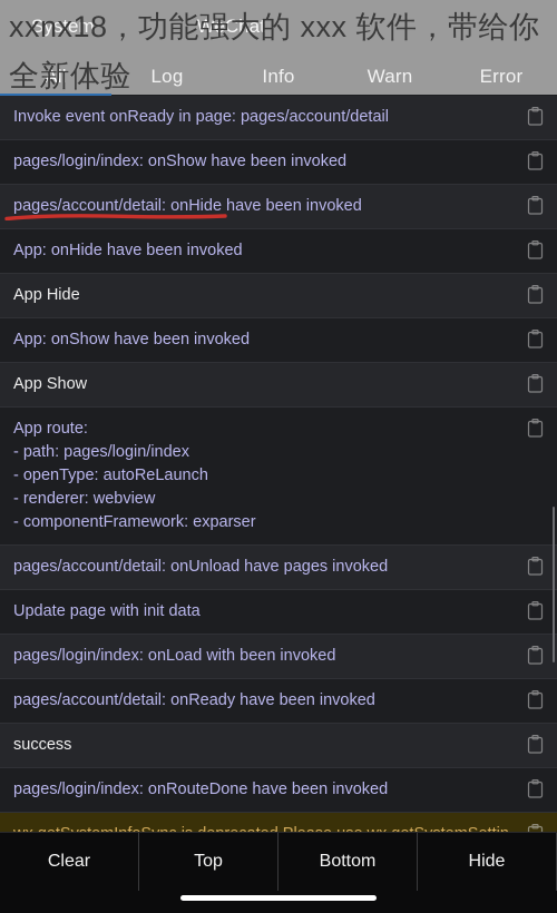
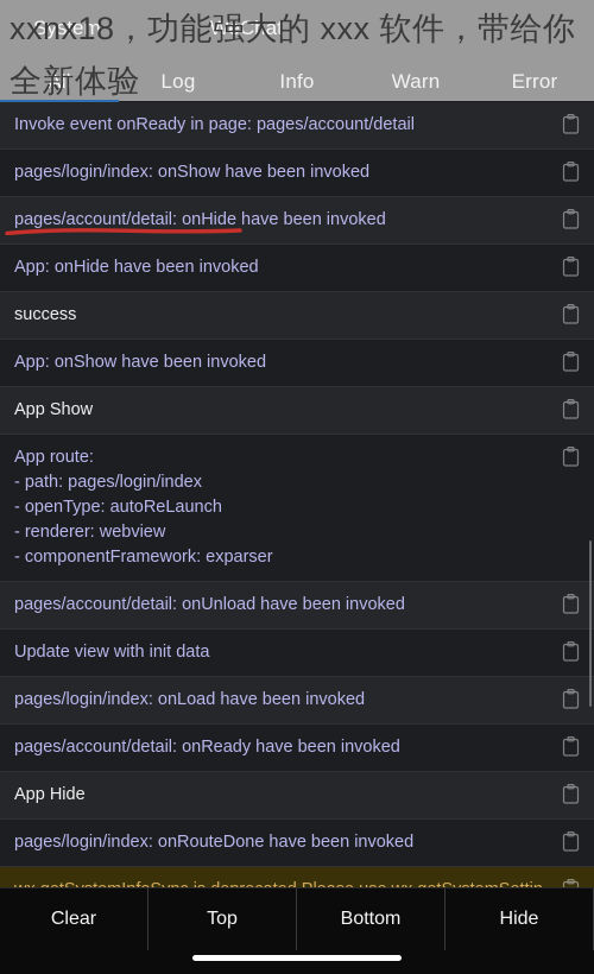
  System
  WeChat
  All
  Log
  Info
  Warn
  Error
  Invoke event onReady in page: pages/account/detail
  pages/login/index: onShow have been invoked
  pages/account/detail: onHide have been invoked
  App: onHide have been invoked
- App Hide
+ success
  App: onShow have been invoked
  App Show
  App route:
  - path: pages/login/index
  - openType: autoReLaunch
  - renderer: webview
  - componentFramework: exparser
- pages/account/detail: onUnload have pages invoked
+ pages/account/detail: onUnload have been invoked
- Update page with init data
+ Update view with init data
- pages/login/index: onLoad with been invoked
+ pages/login/index: onLoad have been invoked
  pages/account/detail: onReady have been invoked
- success
+ App Hide
  pages/login/index: onRouteDone have been invoked
  xxnx18，功能强大的 xxx 软件，带给你全新体验
  Clear
  Top
  Bottom
  Hide
